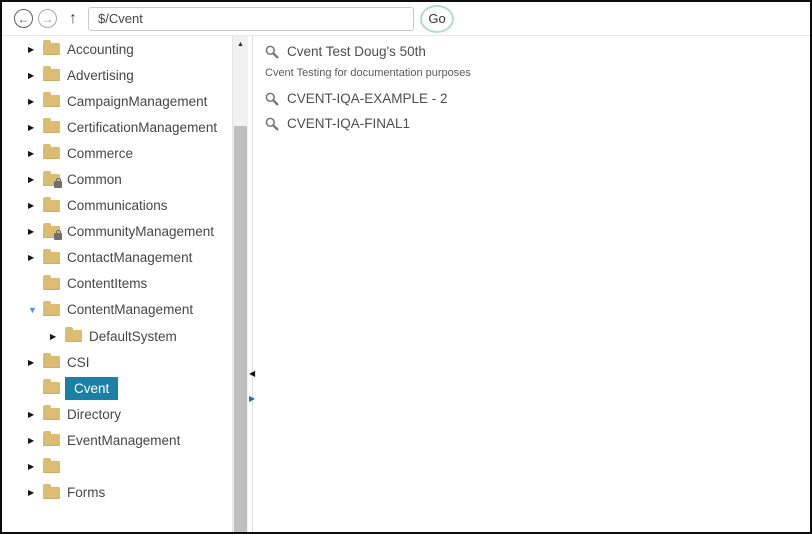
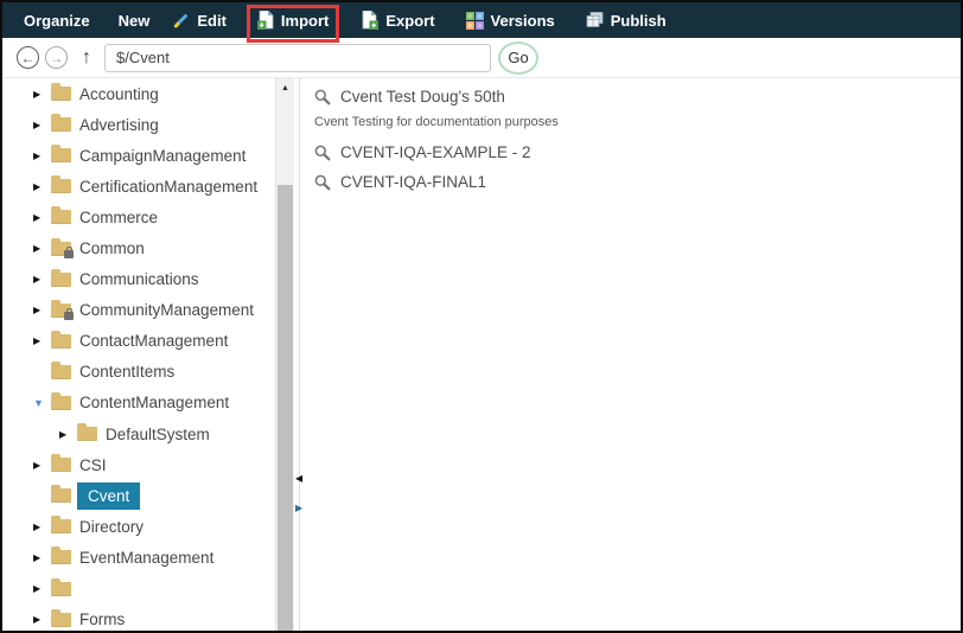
+ Organize
+ New
+ Edit
+ Import
+ Export
+ Versions
+ Publish
  ←
  →
  ↑
  $/Cvent
  Go
  ▶
  Accounting
  ▶
  Advertising
  ▶
  CampaignManagement
  ▶
  CertificationManagement
  ▶
  Commerce
  ▶
  Common
  ▶
  Communications
  ▶
  CommunityManagement
  ▶
  ContactManagement
  ContentItems
  ▼
  ContentManagement
  ▶
  DefaultSystem
  ▶
  CSI
  Cvent
  ▶
  Directory
  ▶
  EventManagement
  ▶
  ▶
  Forms
  ◀
  ▶
  Cvent Test Doug's 50th
  Cvent Testing for documentation purposes
  CVENT-IQA-EXAMPLE - 2
  CVENT-IQA-FINAL1
